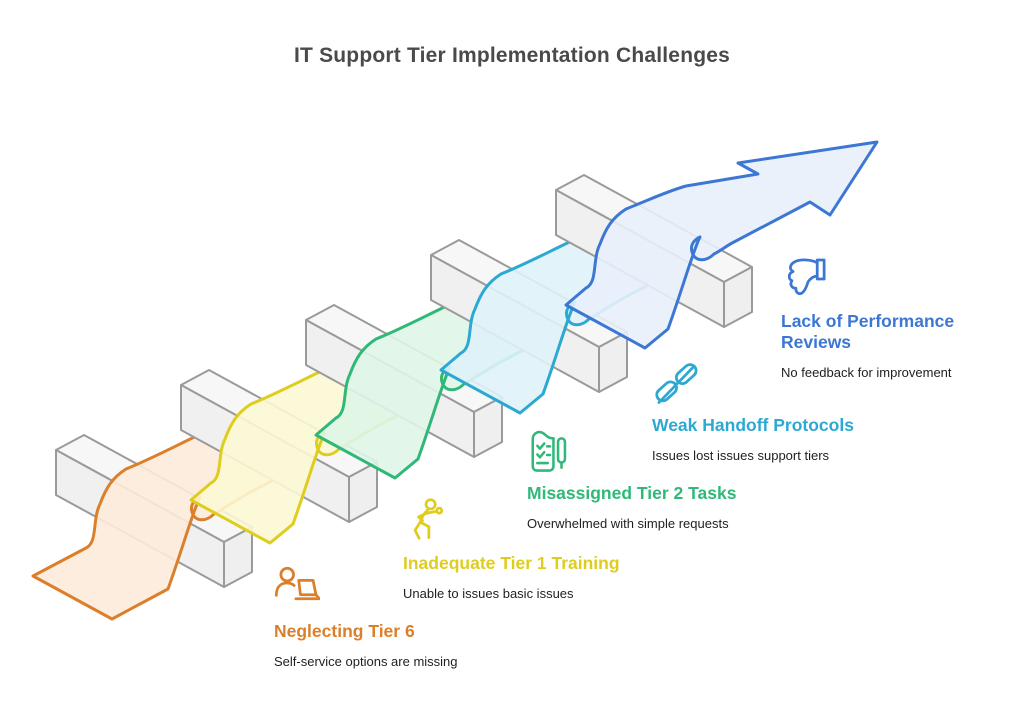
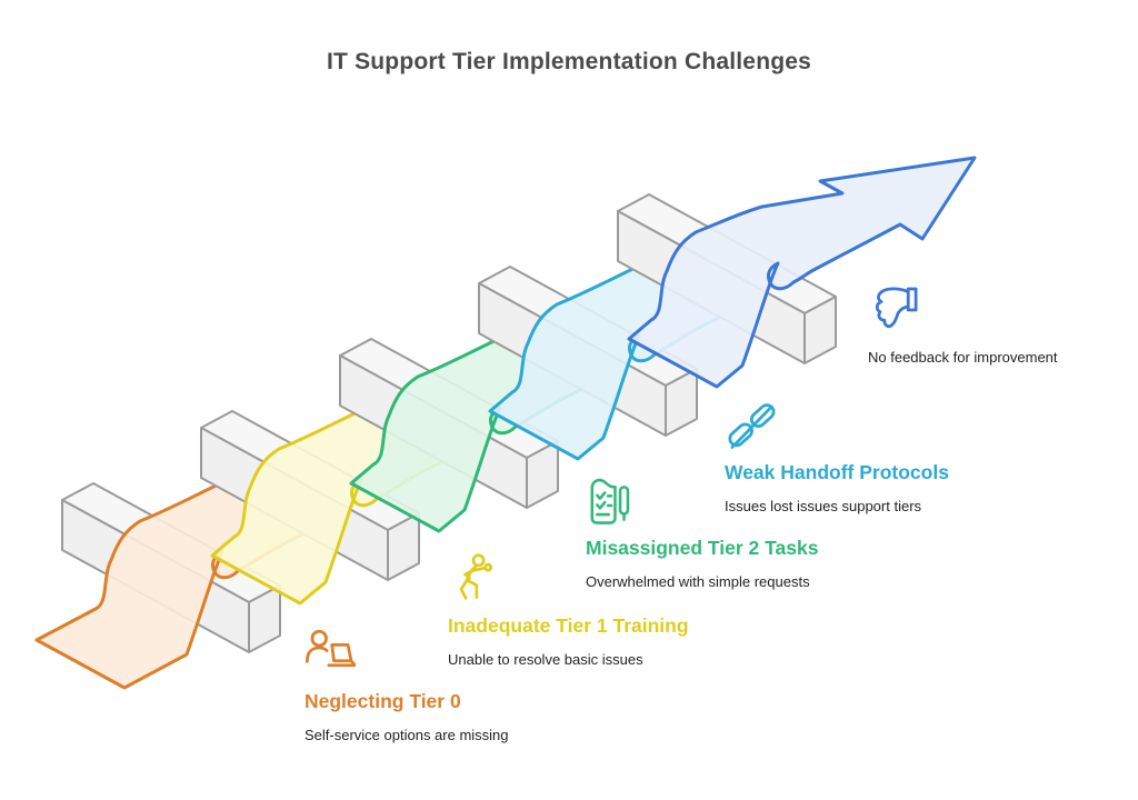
  IT Support Tier Implementation Challenges
- Neglecting Tier 6
+ Neglecting Tier 0
  Self-service options are missing
  Inadequate Tier 1 Training
- Unable to issues basic issues
+ Unable to resolve basic issues
  Misassigned Tier 2 Tasks
  Overwhelmed with simple requests
  Weak Handoff Protocols
  Issues lost issues support tiers
- Lack of Performance Reviews
  No feedback for improvement
